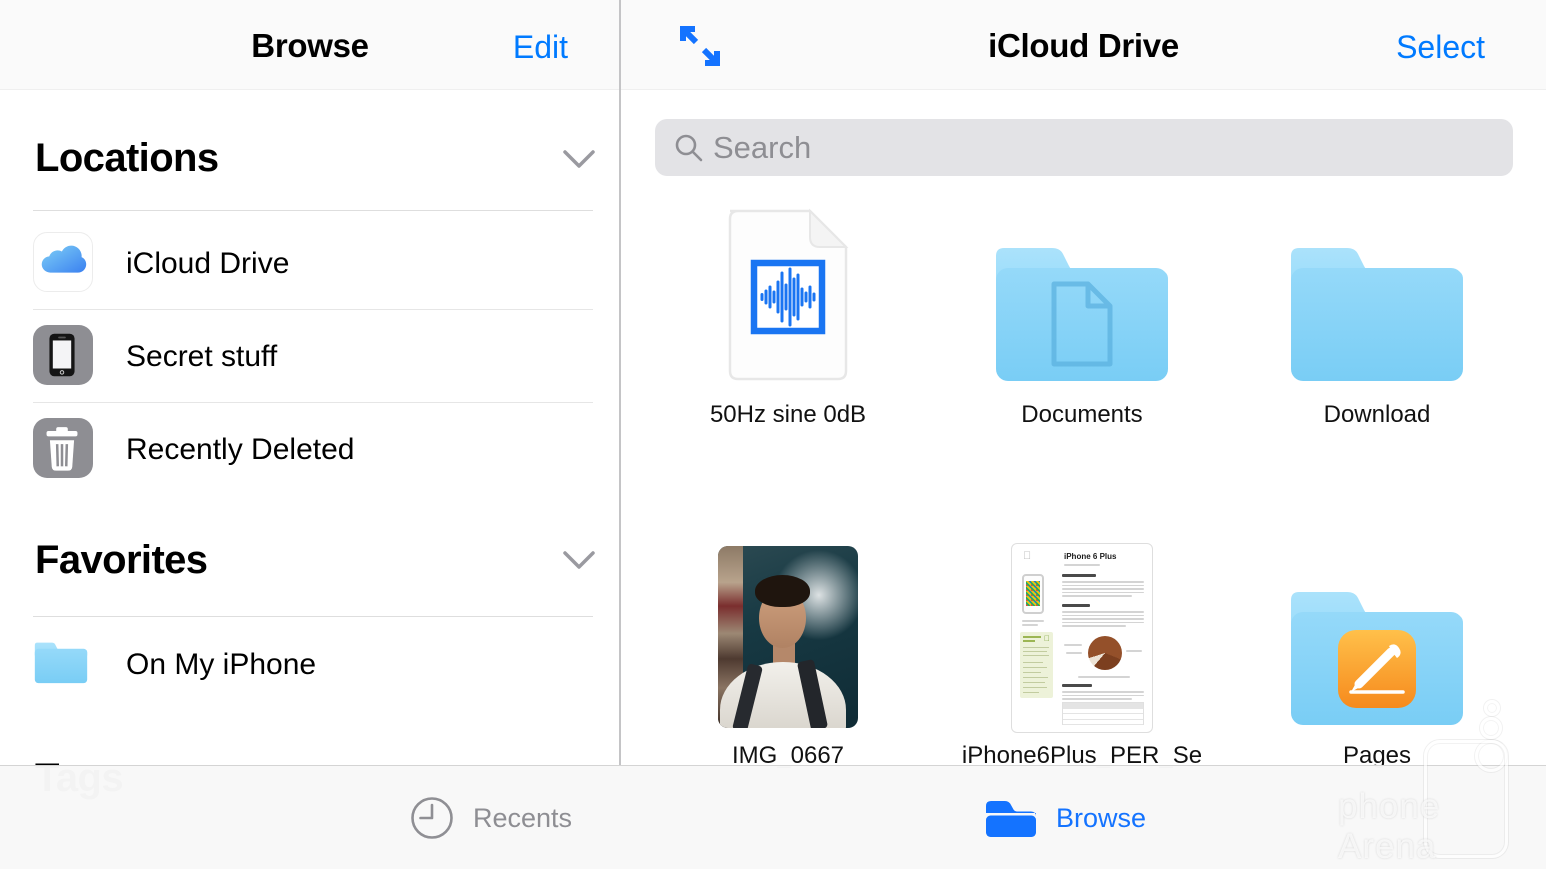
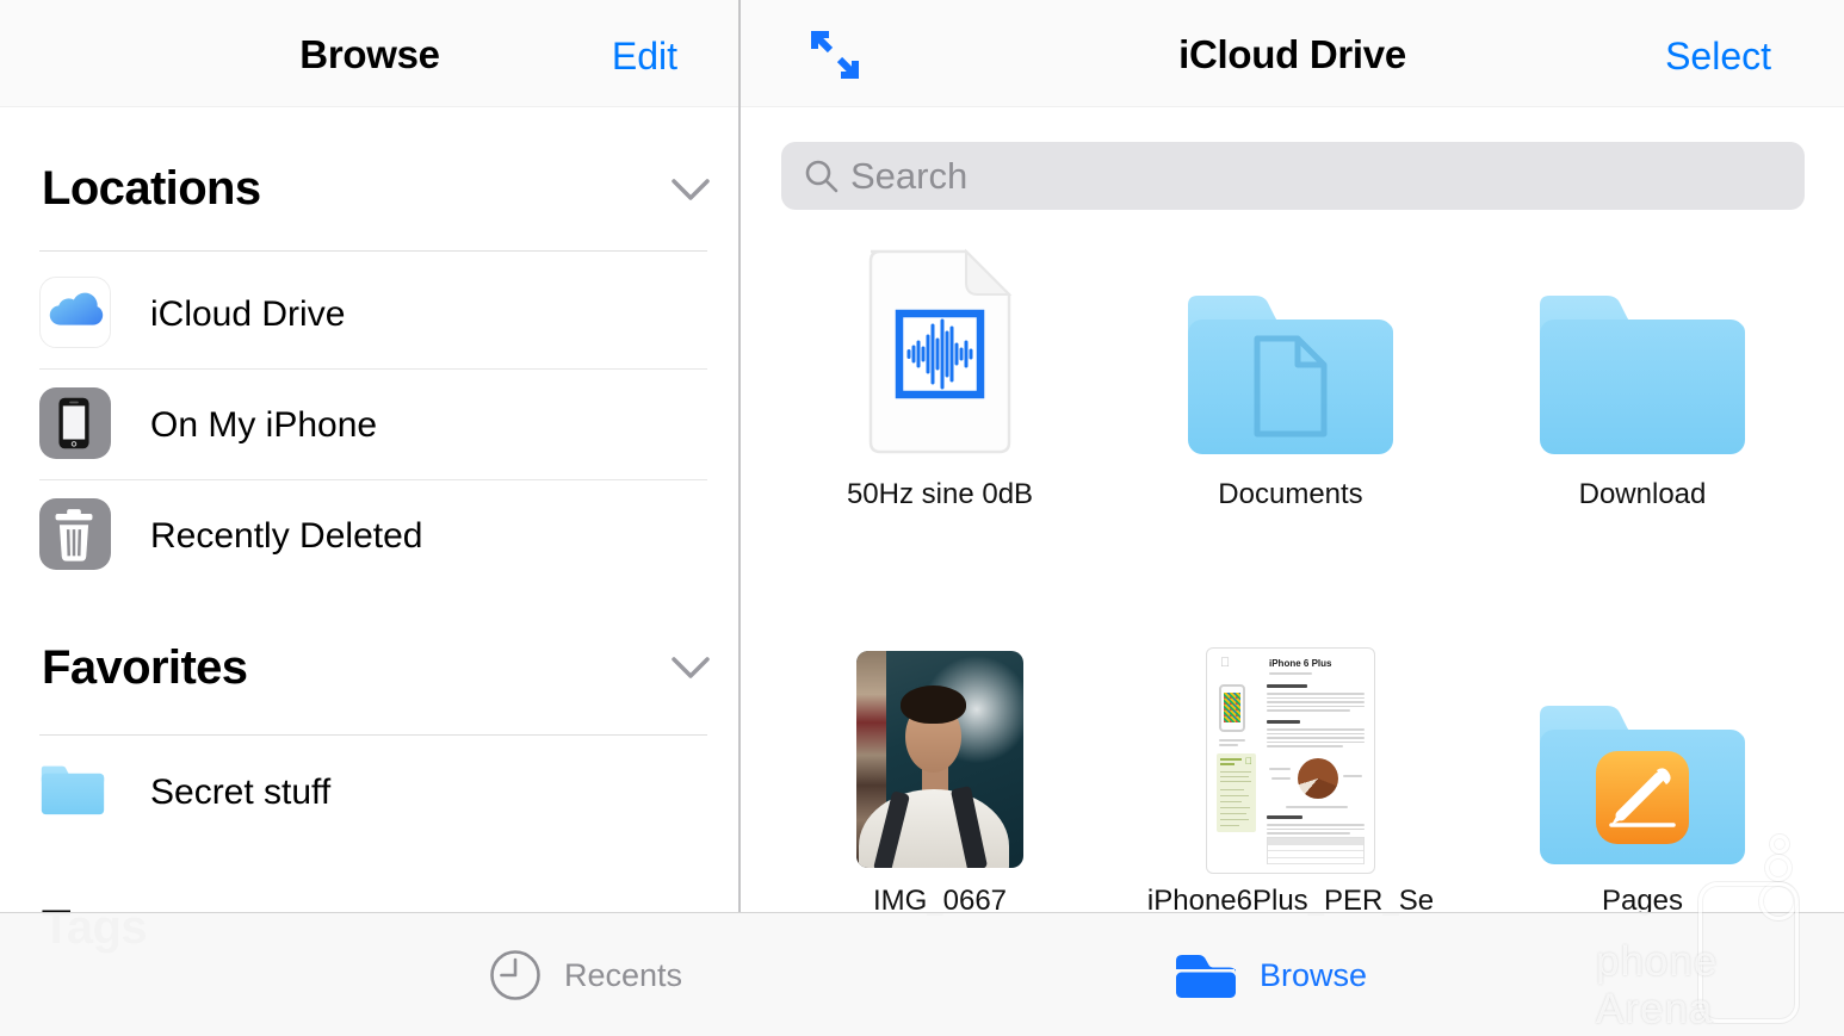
  Browse
  Edit
  Locations
  iCloud Drive
- Secret stuff
+ On My iPhone
  Recently Deleted
  Favorites
- On My iPhone
+ Secret stuff
  iCloud Drive
  Select
  Search
  50Hz sine 0dB
  Documents
  Download
  
  iPhone 6 Plus
  
  IMG_0667
  iPhone6Plus_PER_Se
  Pages
  Recents
  Browse
  phone Arena
